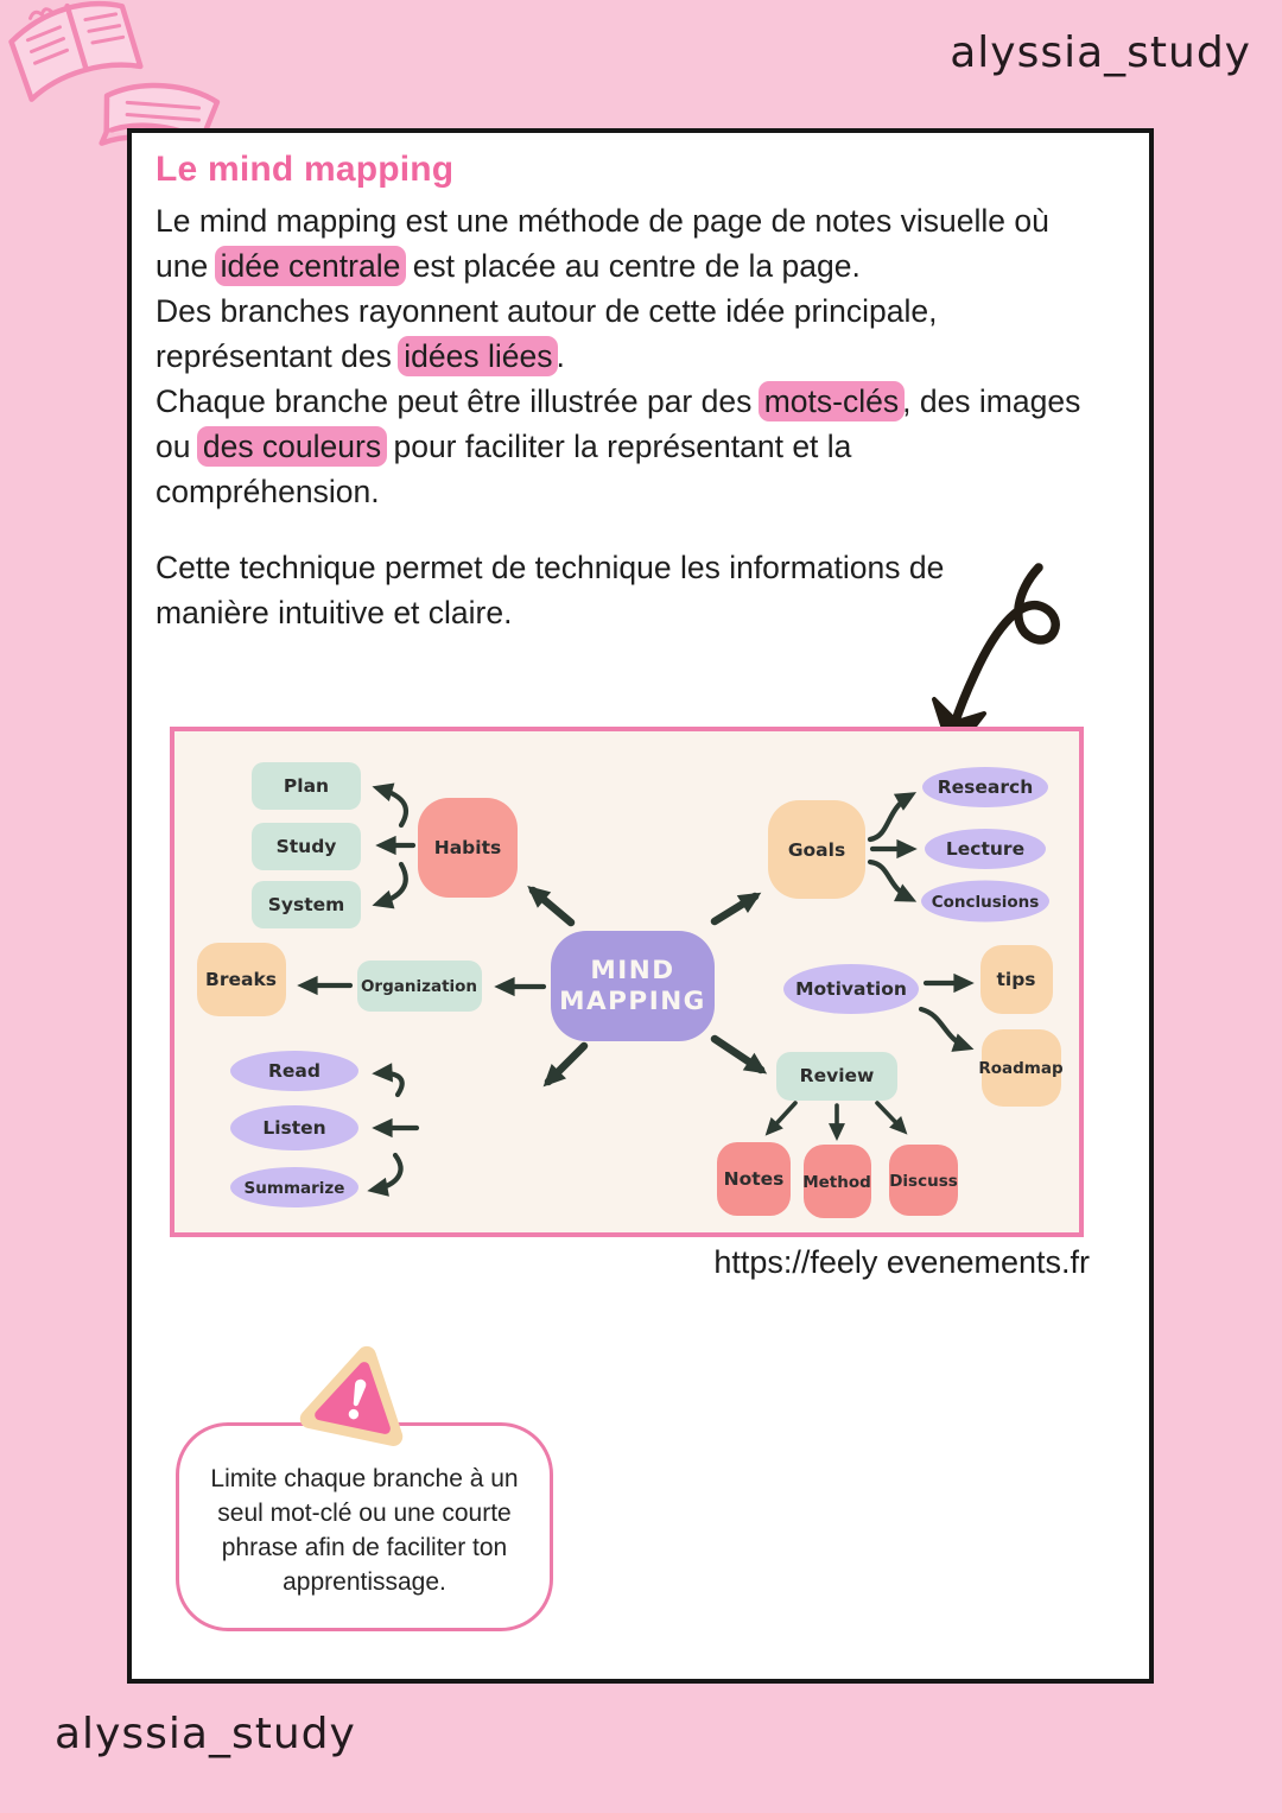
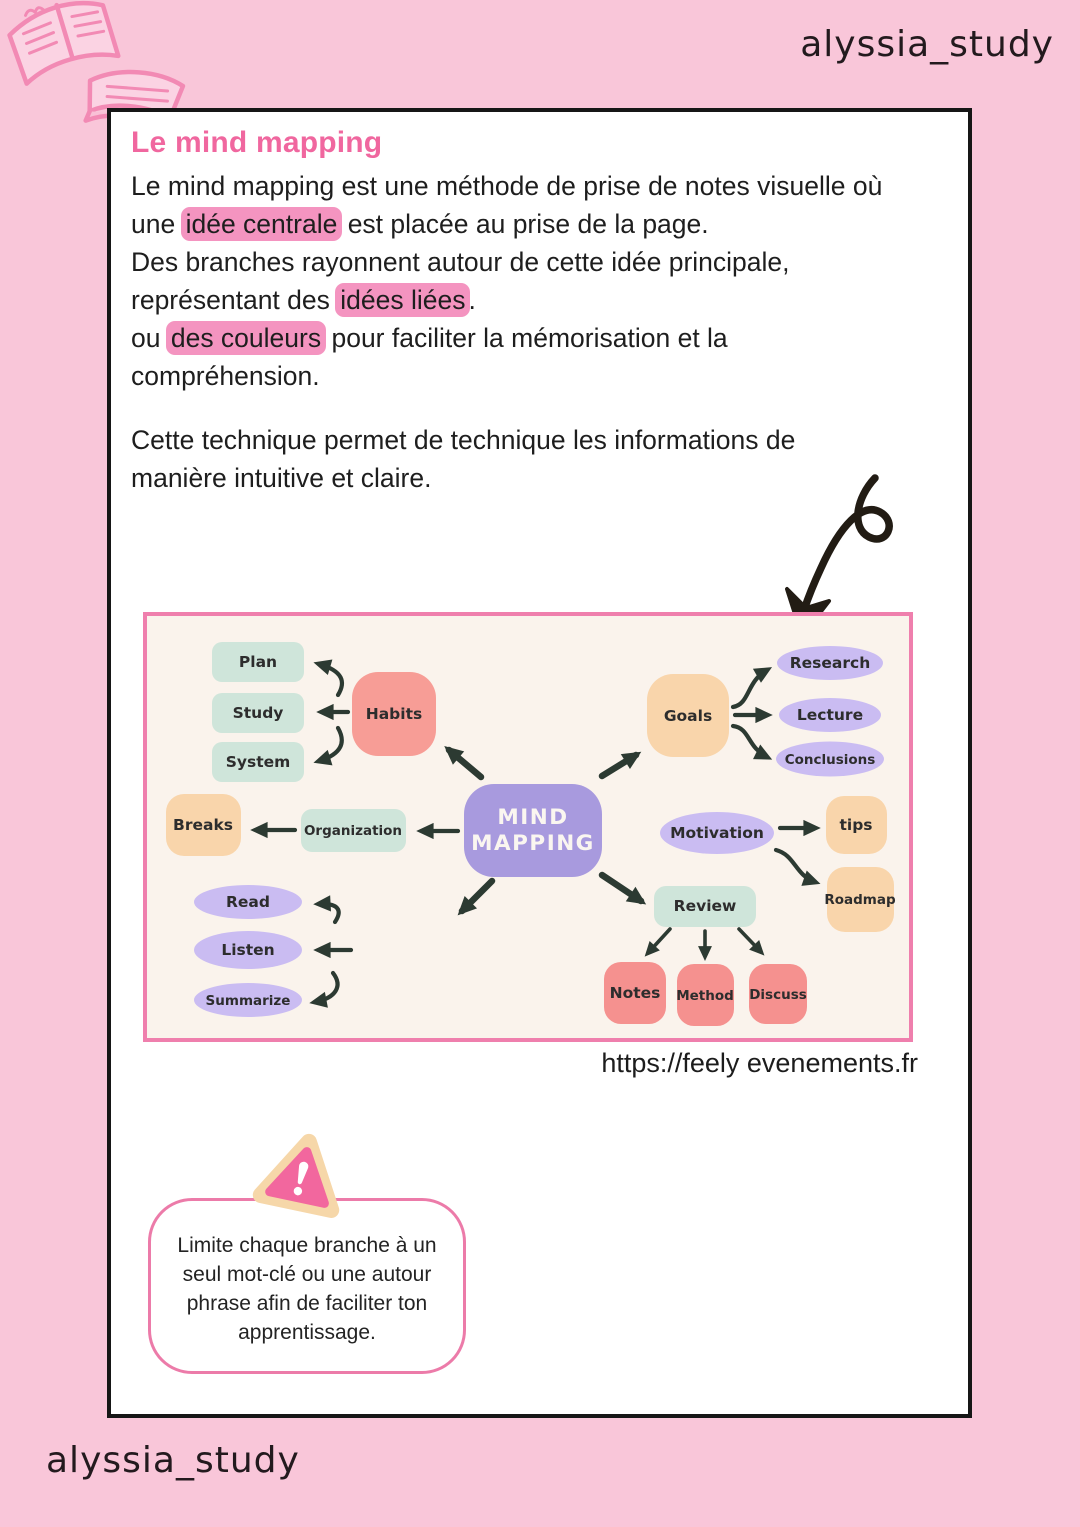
  alyssia_study
  Le mind mapping
- Le mind mapping est une méthode de page de notes visuelle où
+ Le mind mapping est une méthode de prise de notes visuelle où
- une idée centrale est placée au centre de la page.
+ une idée centrale est placée au prise de la page.
  Des branches rayonnent autour de cette idée principale,
  représentant des idées liées.
- Chaque branche peut être illustrée par des mots-clés, des images
- ou des couleurs pour faciliter la représentant et la
+ ou des couleurs pour faciliter la mémorisation et la
  compréhension.
  Cette technique permet de technique les informations de
  manière intuitive et claire.
  Plan
  Study
  System
  Habits
  Breaks
  Organization
  MIND
  MAPPING
  Goals
  Research
  Lecture
  Conclusions
  Motivation
  tips
  Roadmap
  Review
  Notes
  Method
  Discuss
  Read
  Listen
  Summarize
  https://feely evenements.fr
- Limite chaque branche à un seul mot-clé ou une courte phrase afin de faciliter ton apprentissage.
+ Limite chaque branche à un seul mot-clé ou une autour phrase afin de faciliter ton apprentissage.
  alyssia_study
